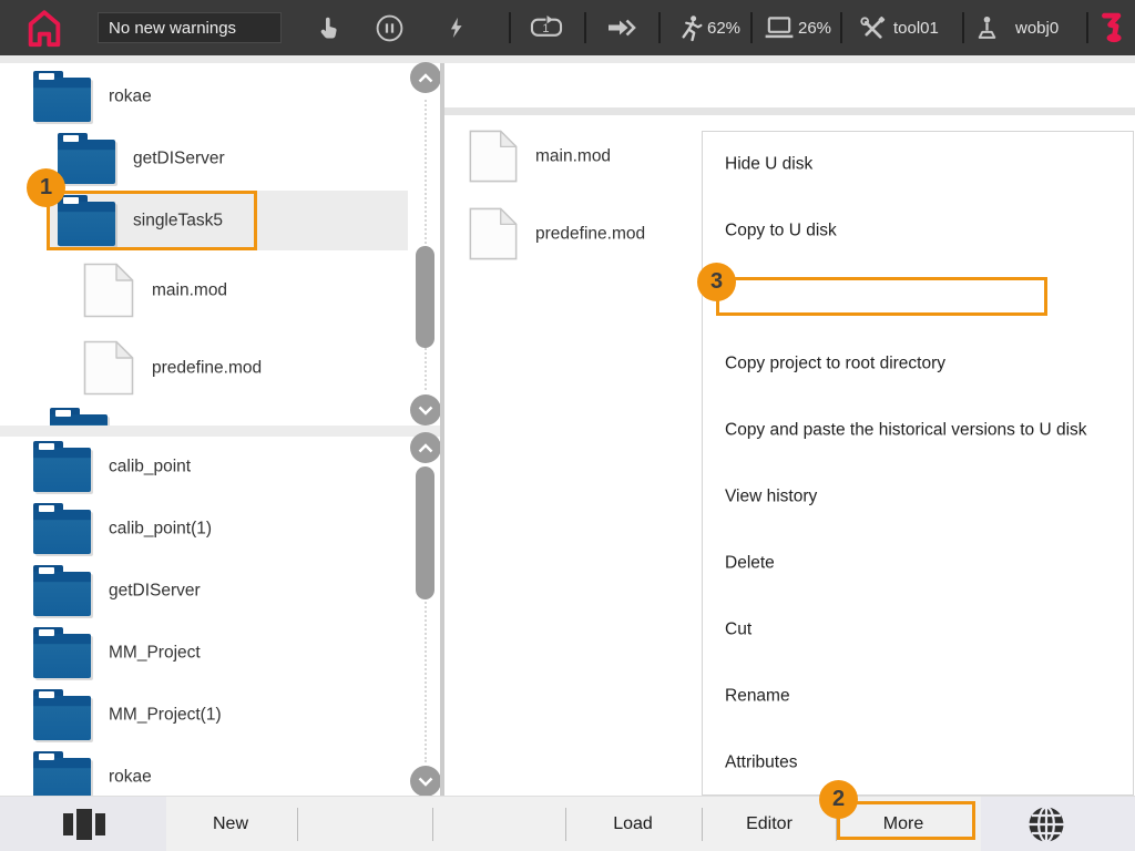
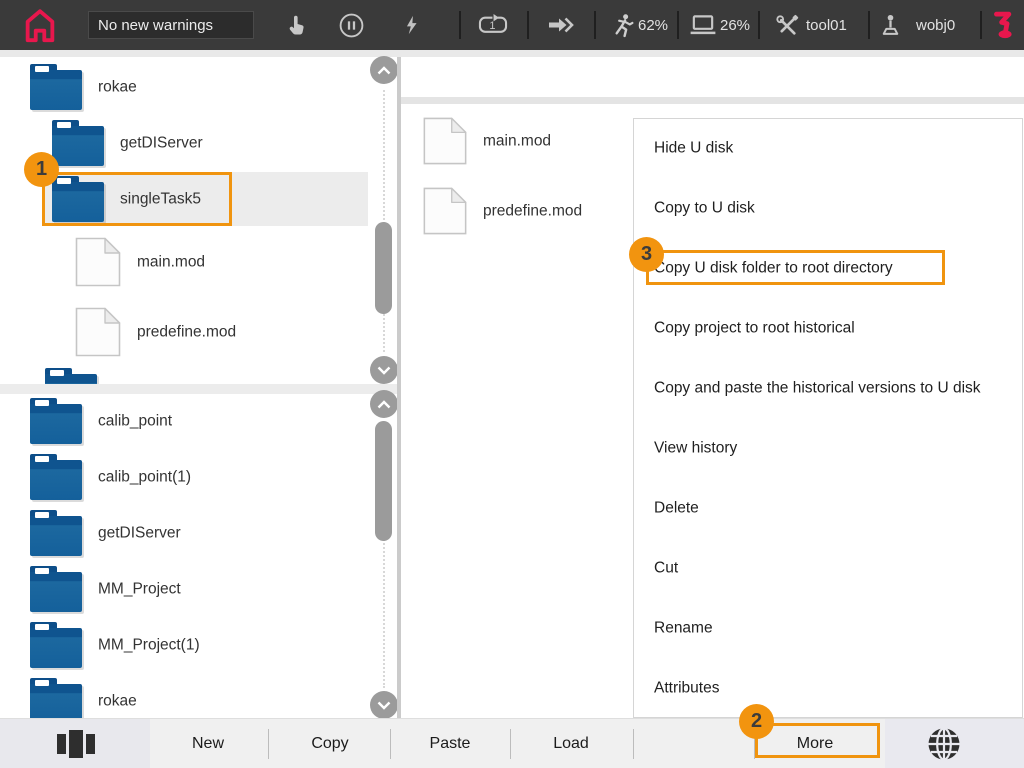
  No new warnings
  1
  62%
  26%
  tool01
  wobj0
  rokae
  getDIServer
  singleTask5
  main.mod
  predefine.mod
  calib_point
  calib_point(1)
  getDIServer
  MM_Project
  MM_Project(1)
  rokae
  main.mod
  predefine.mod
  Hide U disk
  Copy to U disk
+ Copy U disk folder to root directory
- Copy project to root directory
+ Copy project to root historical
  Copy and paste the historical versions to U disk
  View history
  Delete
  Cut
  Rename
  Attributes
  New
+ Copy
+ Paste
  Load
- Editor
  More
  1
  3
  2
